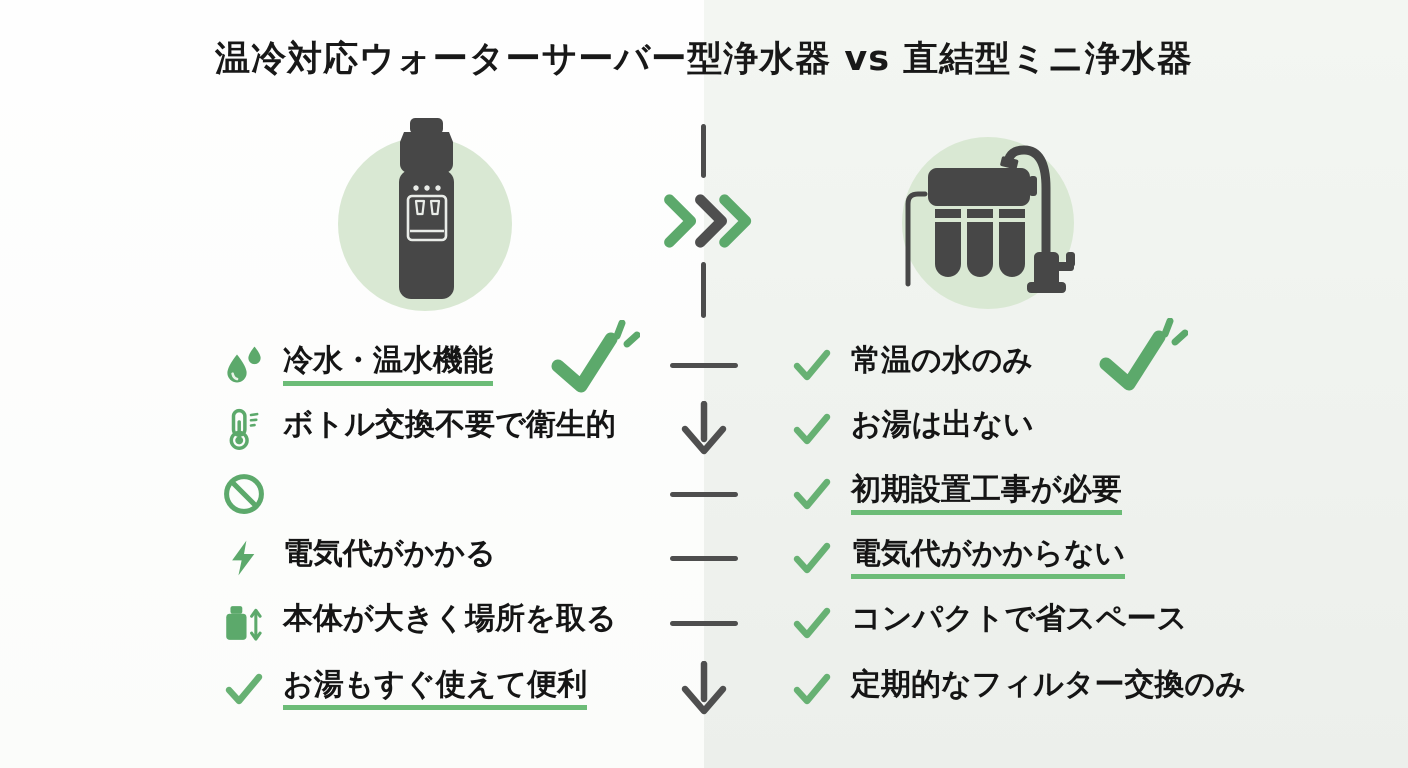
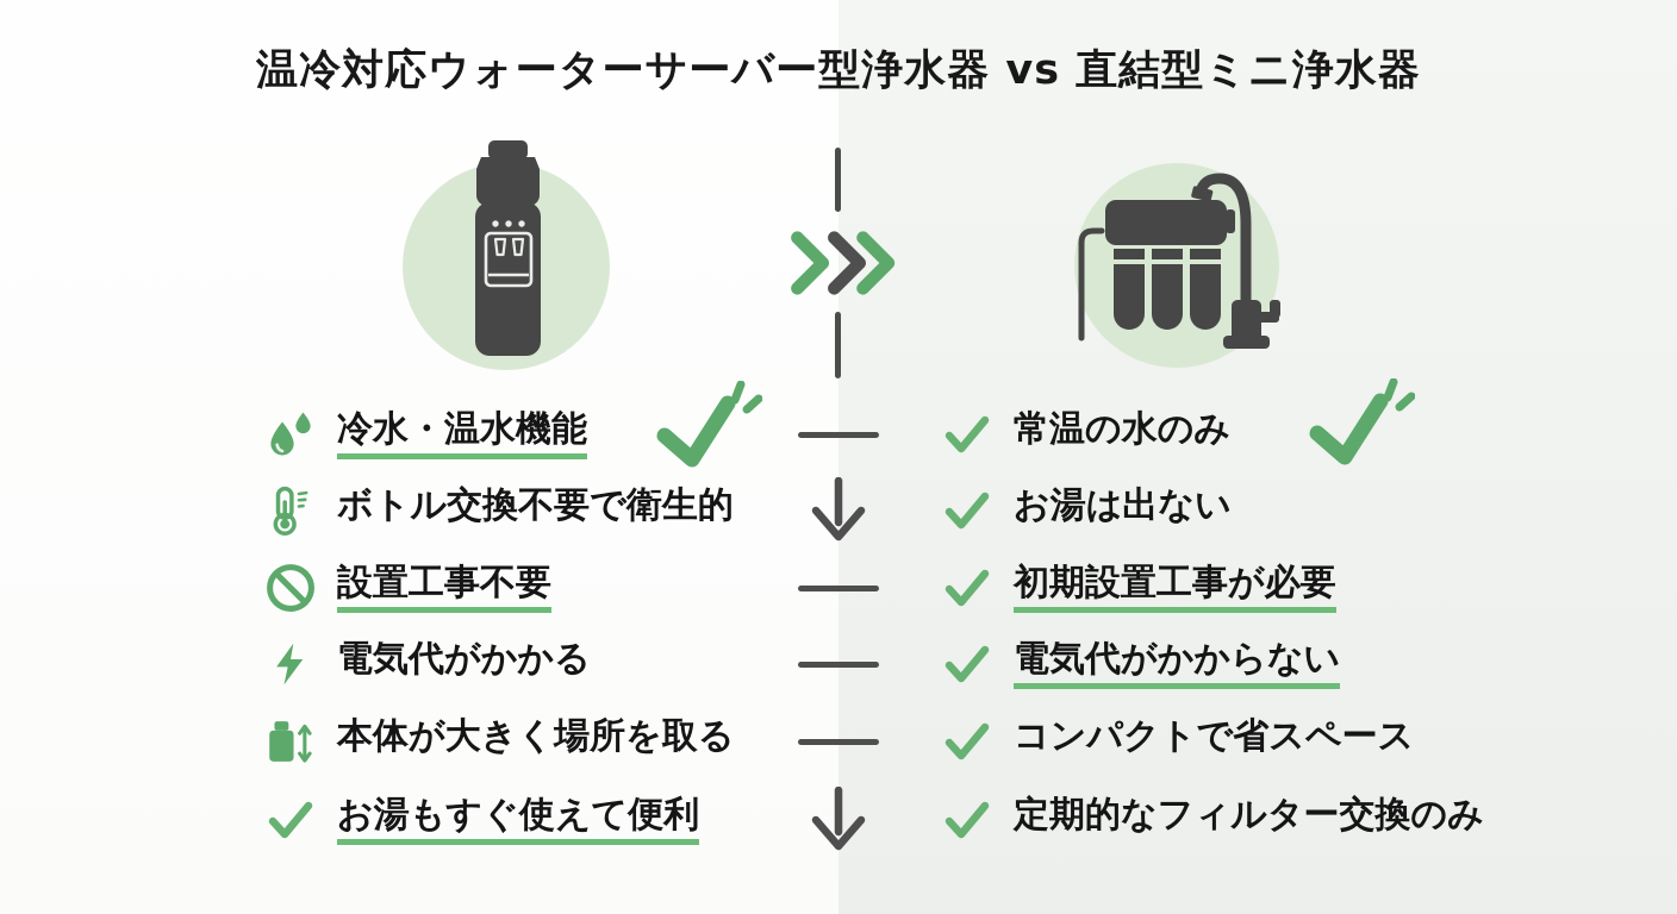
  温冷対応ウォーターサーバー型浄水器 vs 直結型ミニ浄水器
  冷水・温水機能
  ボトル交換不要で衛生的
+ 設置工事不要
  電気代がかかる
  本体が大きく場所を取る
  お湯もすぐ使えて便利
  常温の水のみ
  お湯は出ない
  初期設置工事が必要
  電気代がかからない
  コンパクトで省スペース
  定期的なフィルター交換のみ
